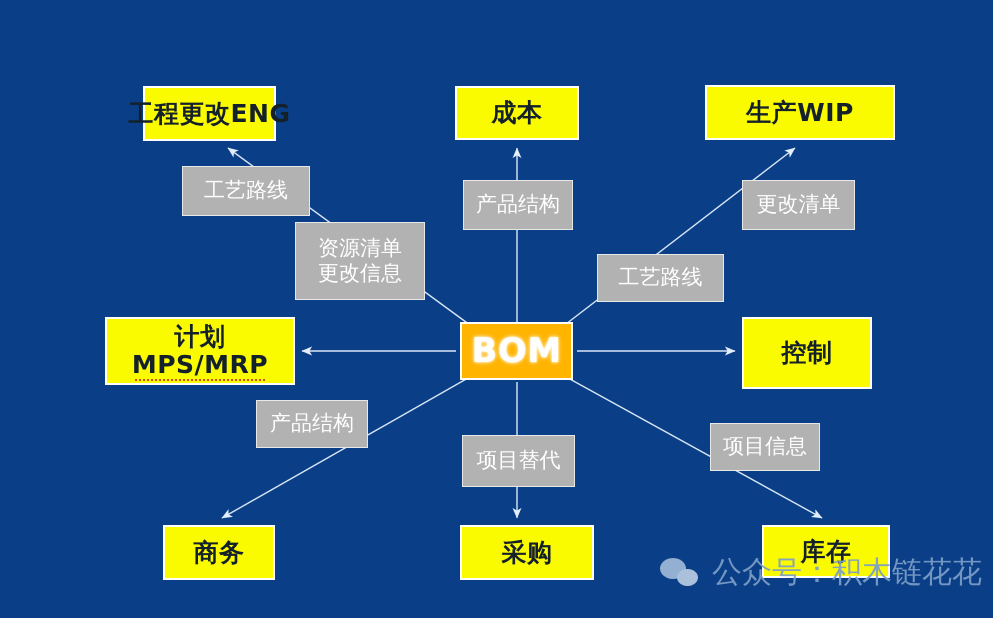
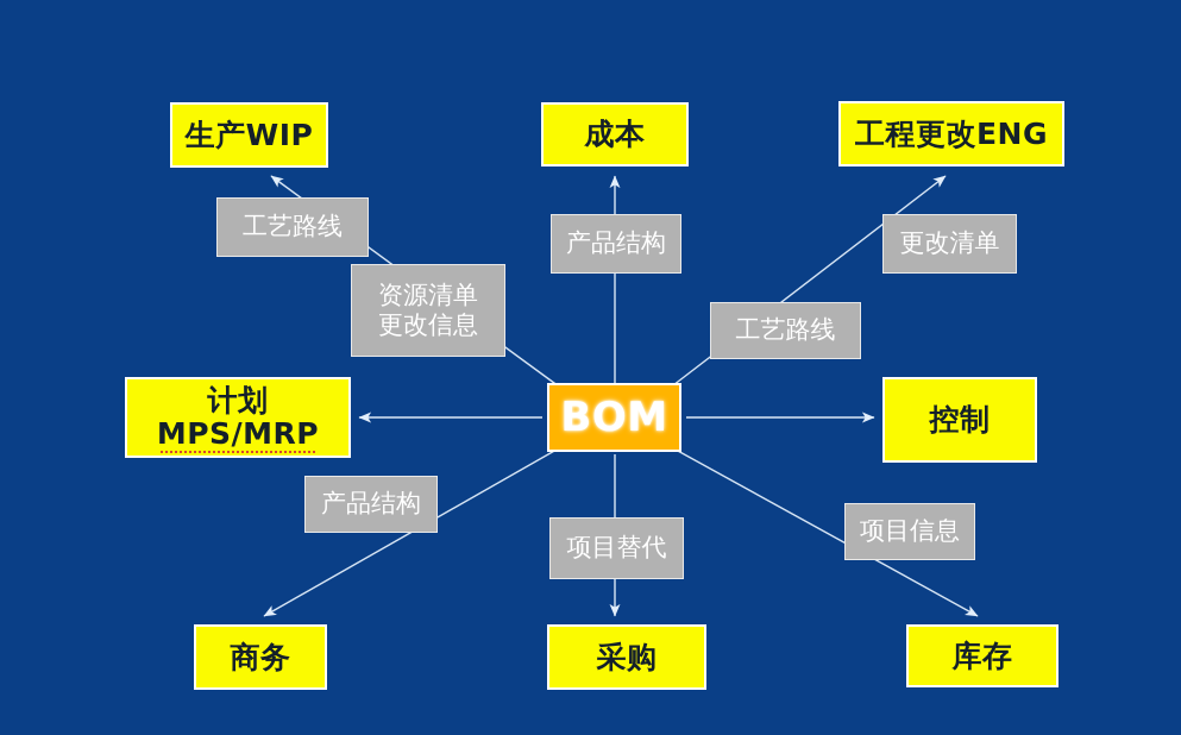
- 工程更改ENG
+ 生产WIP
  成本
- 生产WIP
+ 工程更改ENG
  计划
  MPS/MRP
  控制
  商务
  采购
  库存
  BOM
  工艺路线
  资源清单
  更改信息
  产品结构
  工艺路线
  更改清单
  产品结构
  项目替代
  项目信息
- 公众号：积木链花花
